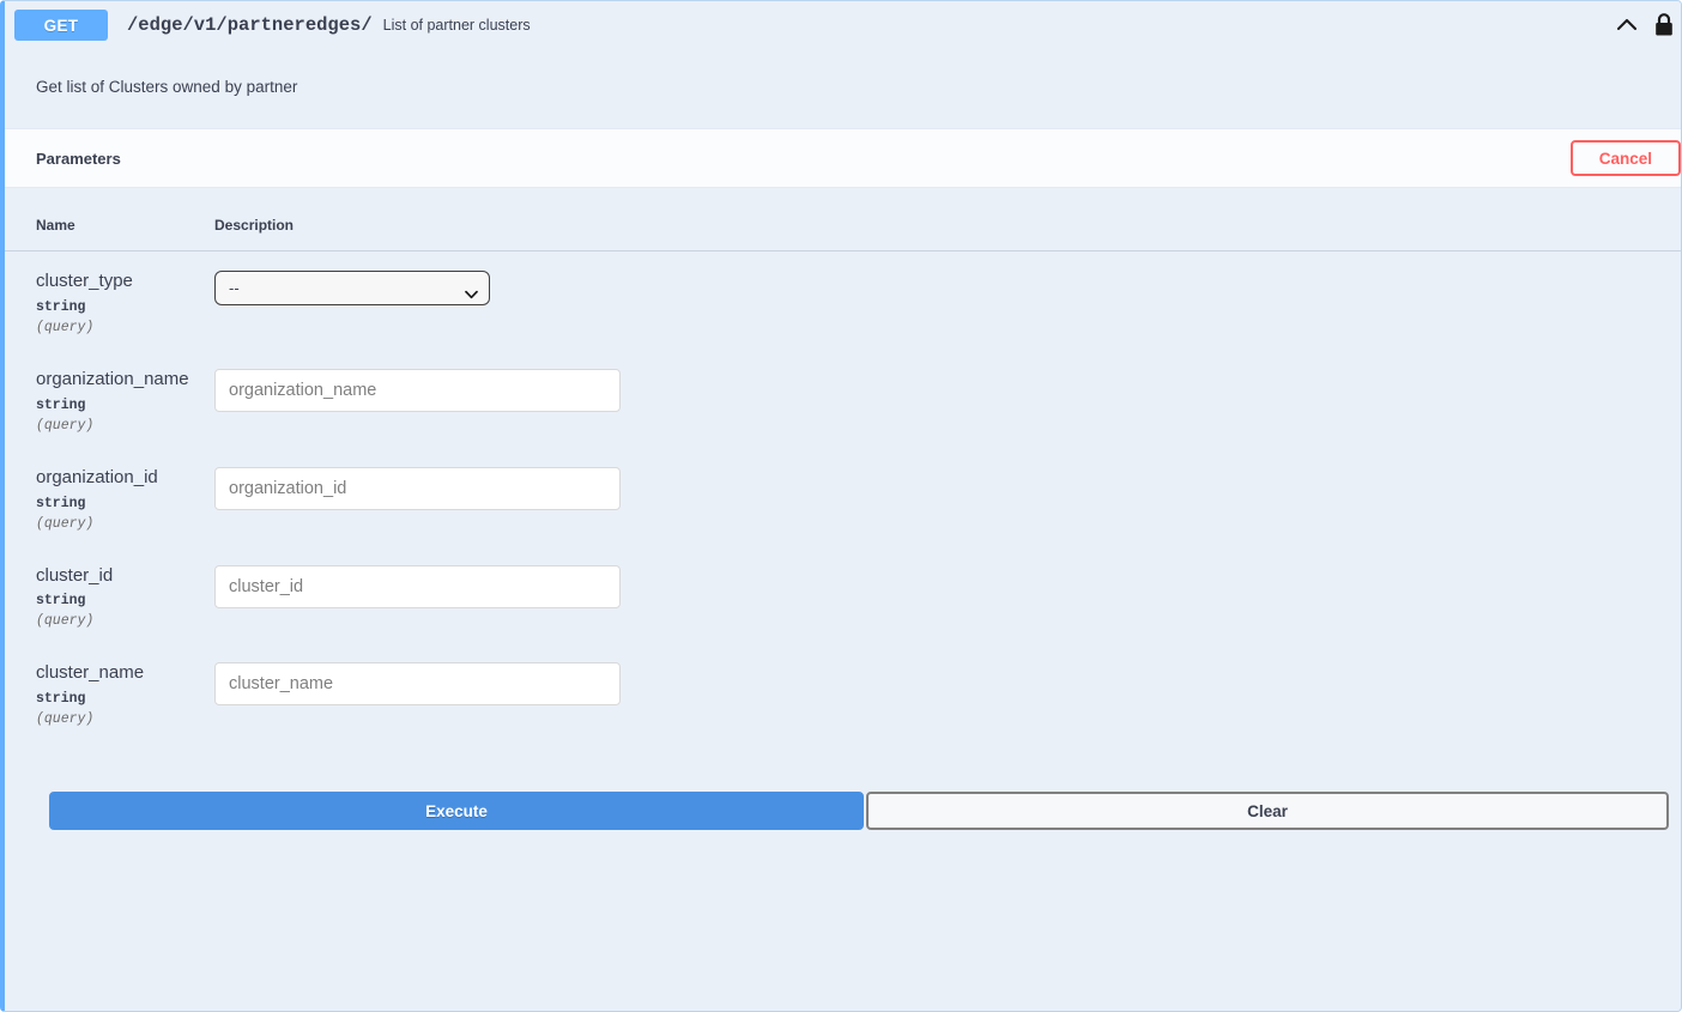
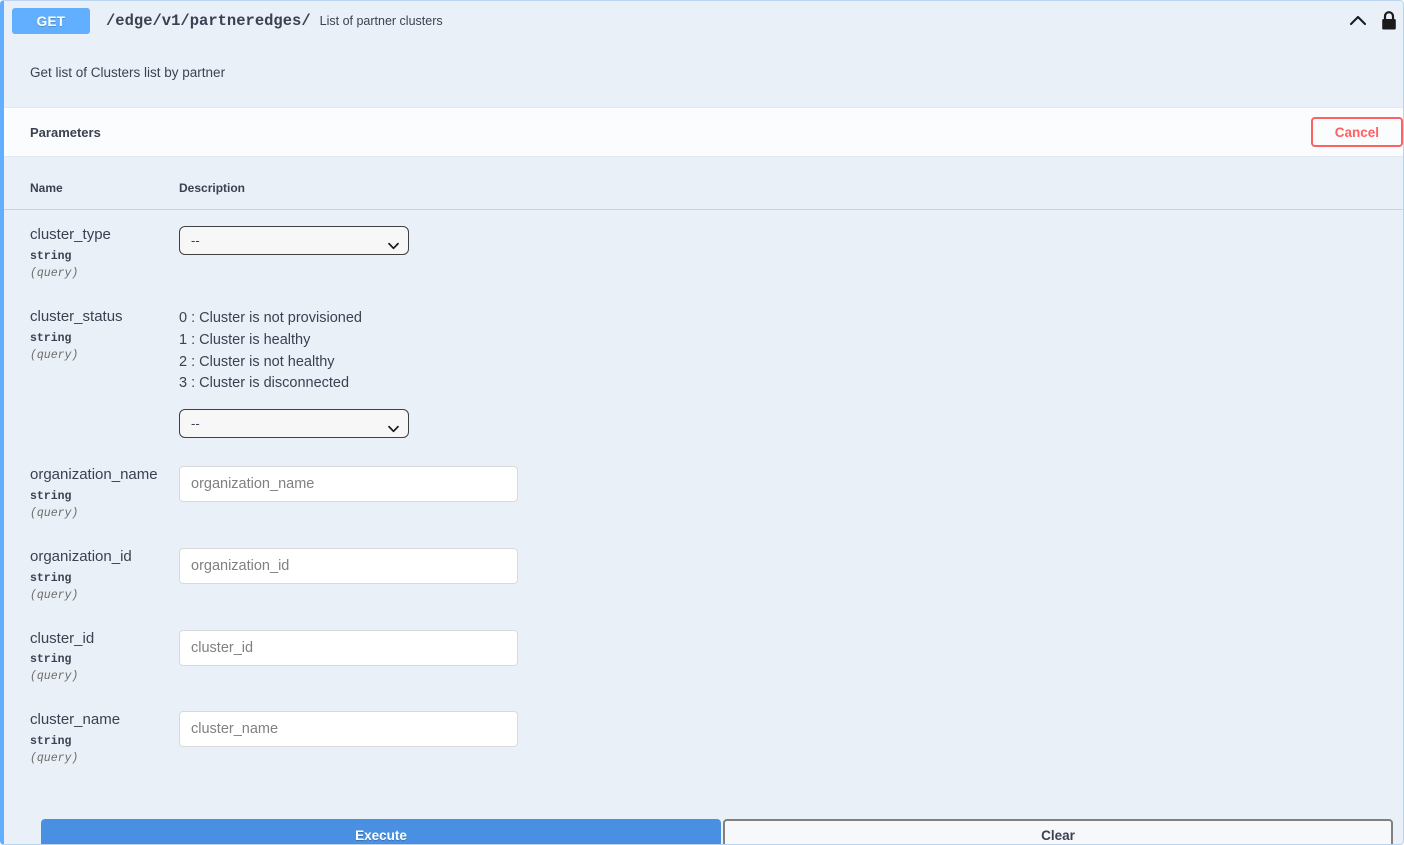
  GET
  /edge/v1/partneredges/
  List of partner clusters
- Get list of Clusters owned by partner
+ Get list of Clusters list by partner
  Parameters
  Cancel
  Name	Description
  cluster_typestring(query)	--
+ cluster_statusstring(query)	0 : Cluster is not provisioned1 : Cluster is healthy2 : Cluster is not healthy3 : Cluster is disconnected --
  organization_namestring(query)	organization_name
  organization_idstring(query)	organization_id
  cluster_idstring(query)	cluster_id
  cluster_namestring(query)	cluster_name
  Execute
  Clear
